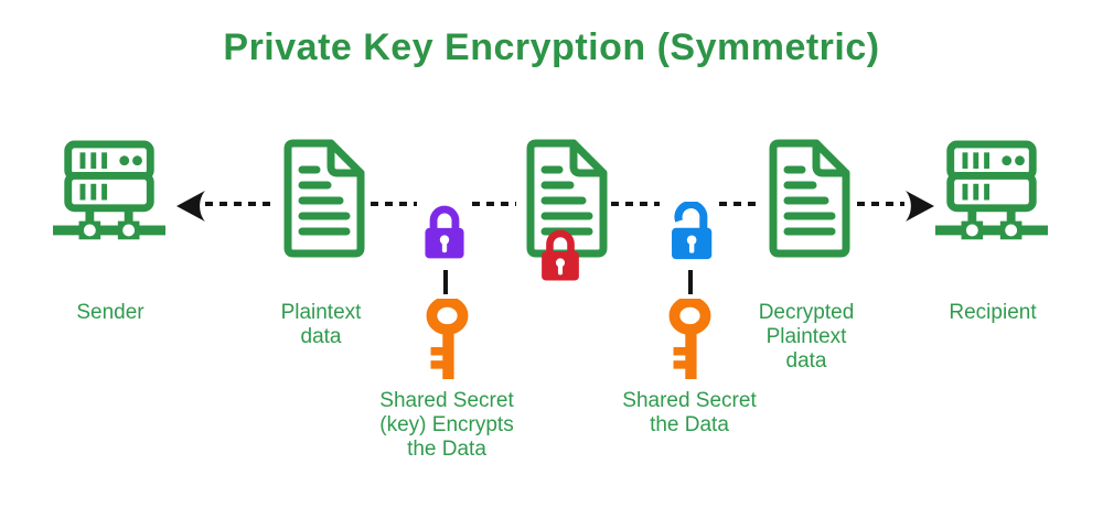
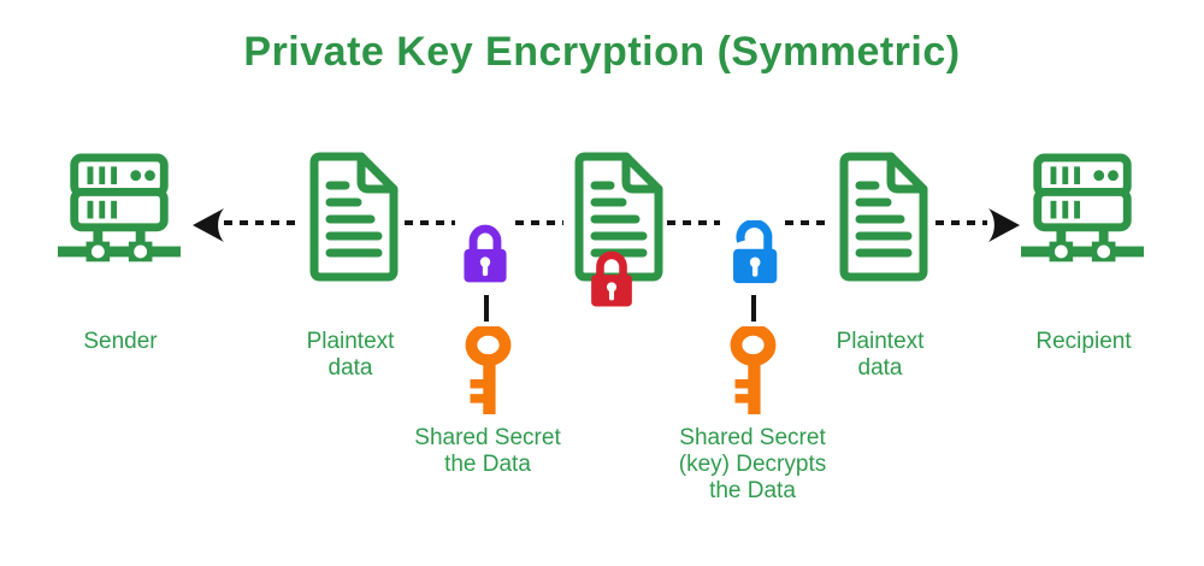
  Private Key Encryption (Symmetric)
  Sender
  Plaintext
  data
  Shared Secret
- (key) Encrypts
  the Data
  Shared Secret
+ (key) Decrypts
  the Data
- Decrypted
  Plaintext
  data
  Recipient
